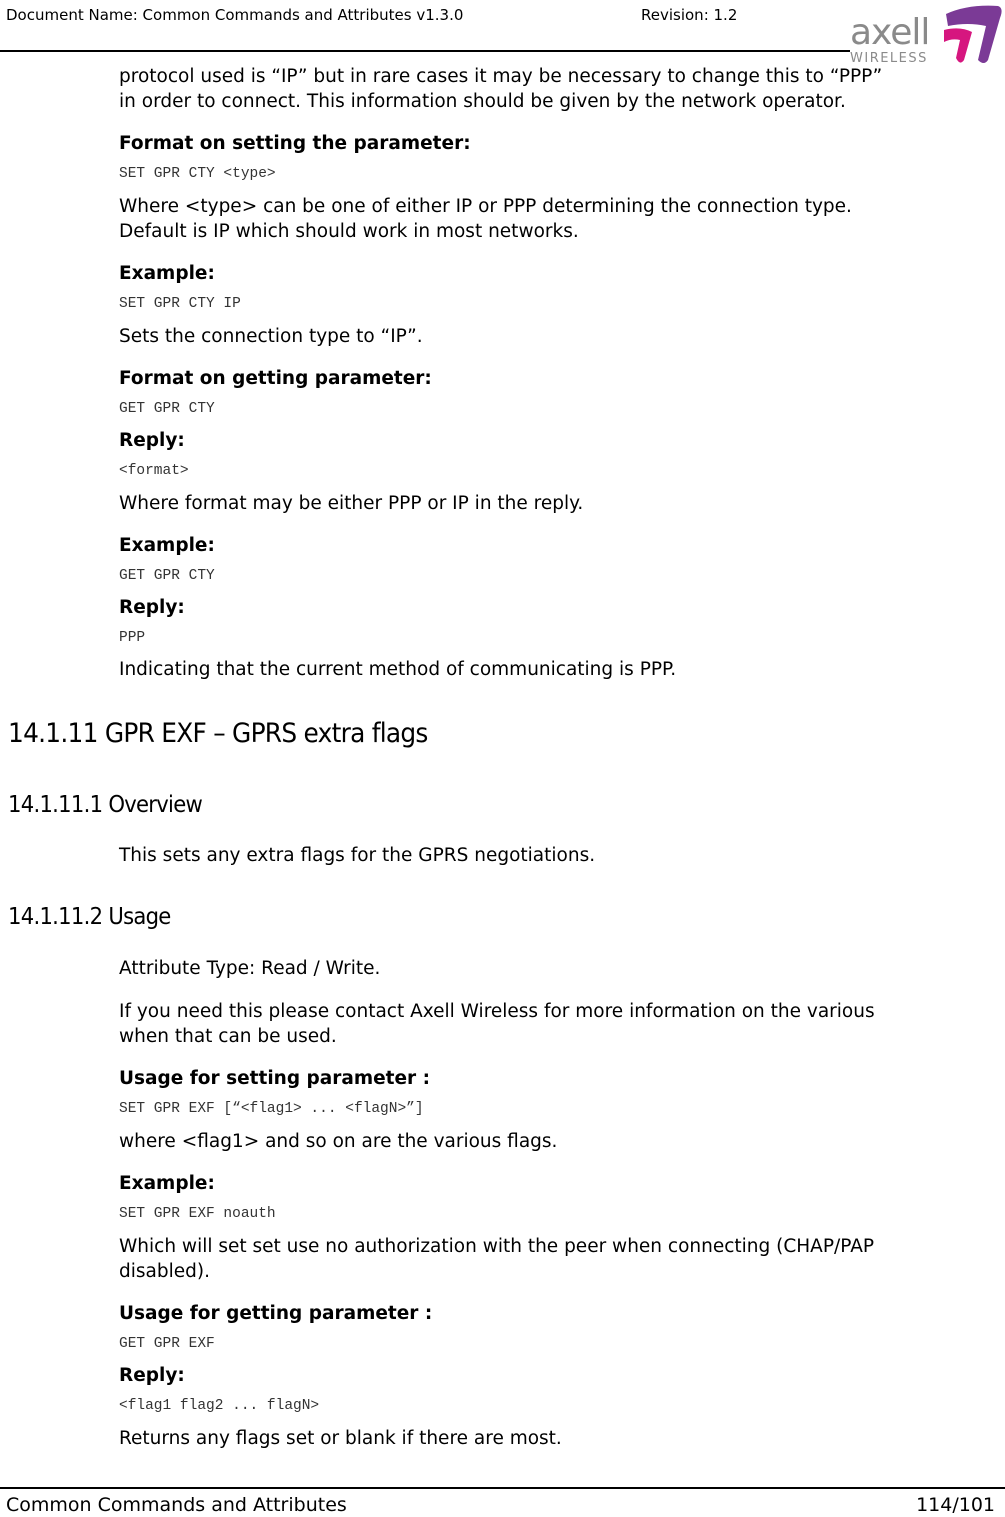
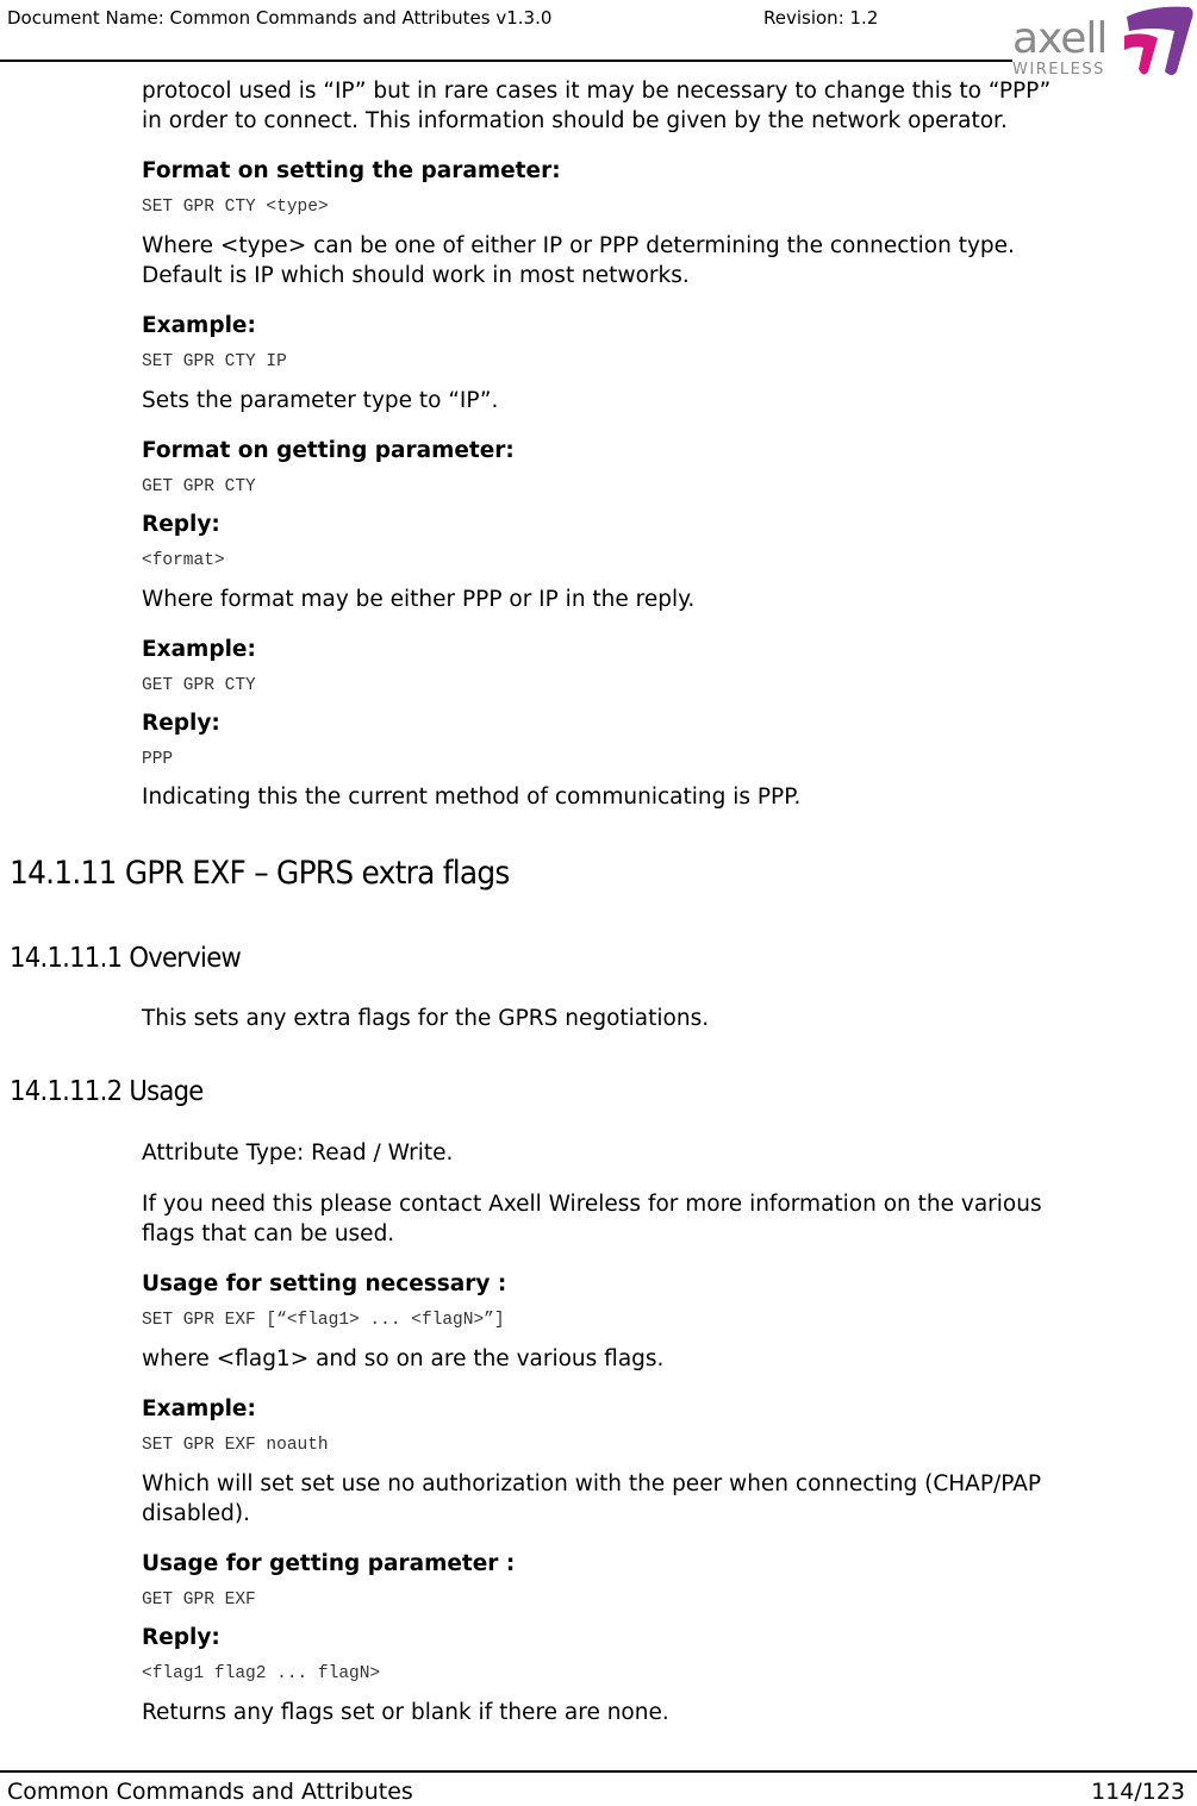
  Document Name: Common Commands and Attributes v1.3.0
  Revision: 1.2
  axell
  WIRELESS
  protocol used is “IP” but in rare cases it may be necessary to change this to “PPP”
  in order to connect. This information should be given by the network operator.
  Format on setting the parameter:
  SET GPR CTY <type>
  Where <type> can be one of either IP or PPP determining the connection type.
  Default is IP which should work in most networks.
  Example:
  SET GPR CTY IP
- Sets the connection type to “IP”.
+ Sets the parameter type to “IP”.
  Format on getting parameter:
  GET GPR CTY
  Reply:
  <format>
  Where format may be either PPP or IP in the reply.
  Example:
  GET GPR CTY
  Reply:
  PPP
- Indicating that the current method of communicating is PPP.
+ Indicating this the current method of communicating is PPP.
  14.1.11 GPR EXF – GPRS extra flags
  14.1.11.1 Overview
  This sets any extra flags for the GPRS negotiations.
  14.1.11.2 Usage
  Attribute Type: Read / Write.
  If you need this please contact Axell Wireless for more information on the various
- when that can be used.
+ flags that can be used.
- Usage for setting parameter :
+ Usage for setting necessary :
  SET GPR EXF [“<flag1> ... <flagN>”]
  where <flag1> and so on are the various flags.
  Example:
  SET GPR EXF noauth
  Which will set set use no authorization with the peer when connecting (CHAP/PAP
  disabled).
  Usage for getting parameter :
  GET GPR EXF
  Reply:
  <flag1 flag2 ... flagN>
- Returns any flags set or blank if there are most.
+ Returns any flags set or blank if there are none.
  Common Commands and Attributes
- 114/101
+ 114/123
